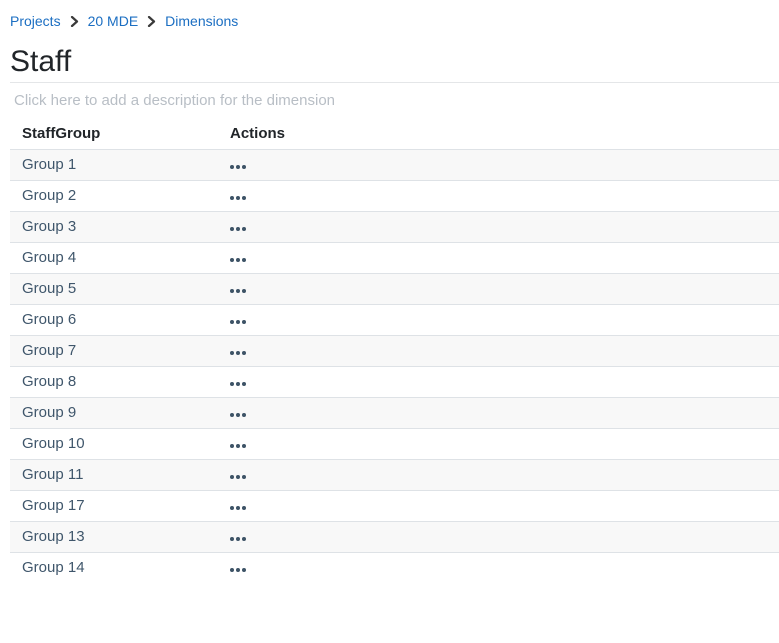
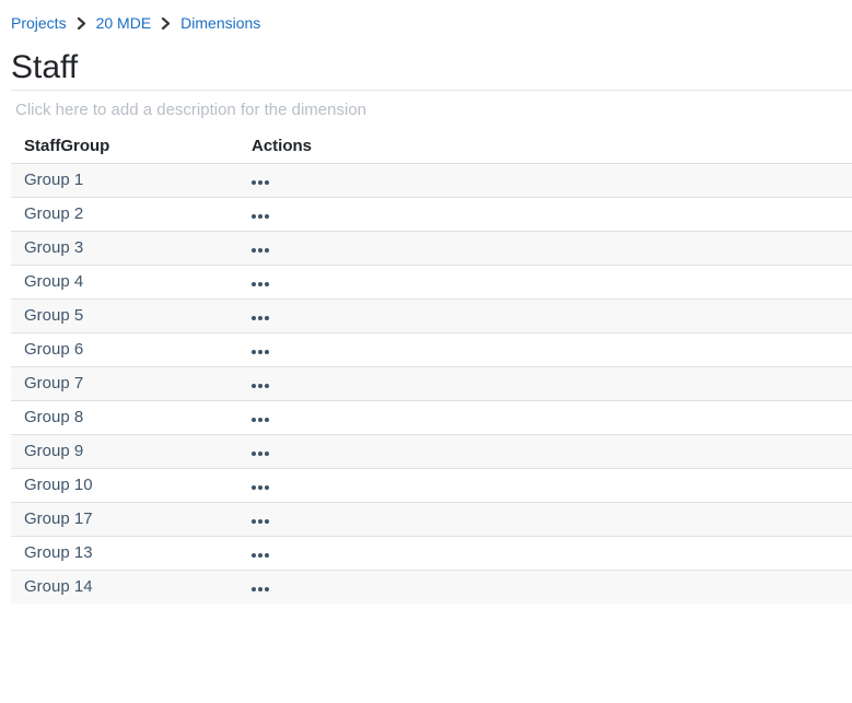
  Projects
  20 MDE
  Dimensions
  Staff
  Click here to add a description for the dimension
  StaffGroup	Actions
  Group 1
  Group 2
  Group 3
  Group 4
  Group 5
  Group 6
  Group 7
  Group 8
  Group 9
  Group 10
- Group 11
  Group 17
  Group 13
  Group 14
